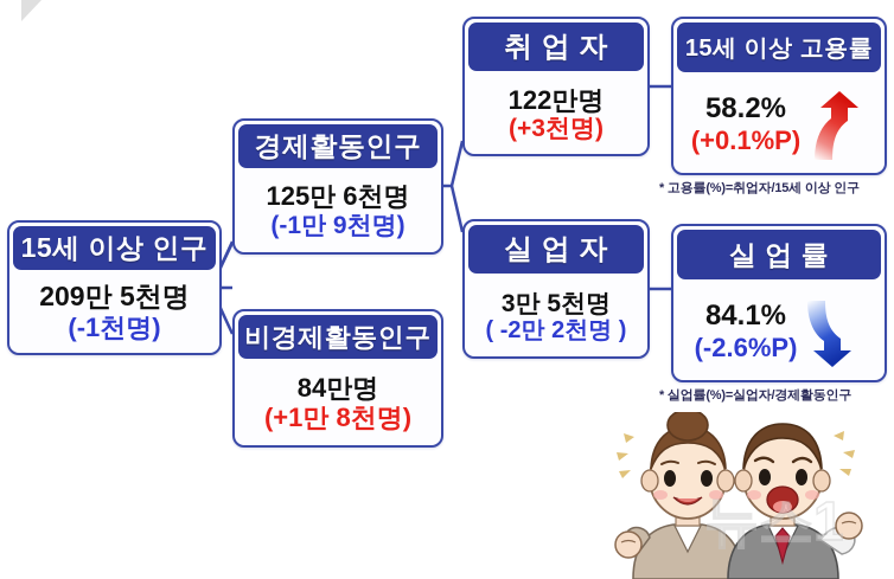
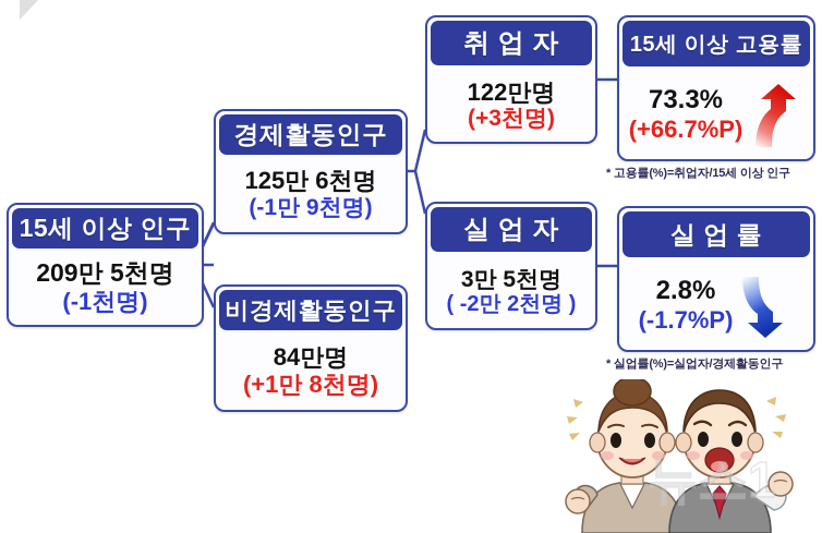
  15세 이상 인구
  209만 5천명
  (-1천명)
  경제활동인구
  125만 6천명
  (-1만 9천명)
  비경제활동인구
  84만명
  (+1만 8천명)
  취 업 자
  122만명
  (+3천명)
  실 업 자
  3만 5천명
  ( -2만 2천명 )
  15세 이상 고용률
- 58.2%
+ 73.3%
- (+0.1%P)
+ (+66.7%P)
  실 업 률
- 84.1%
+ 2.8%
- (-2.6%P)
+ (-1.7%P)
  * 고용률(%)=취업자/15세 이상 인구
  * 실업률(%)=실업자/경제활동인구
  뉴스1
